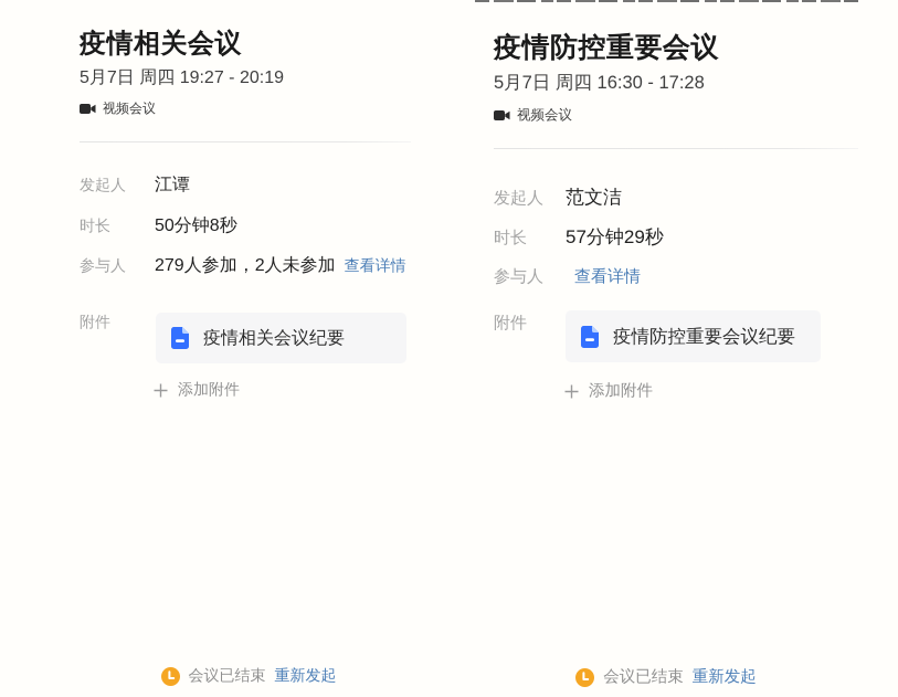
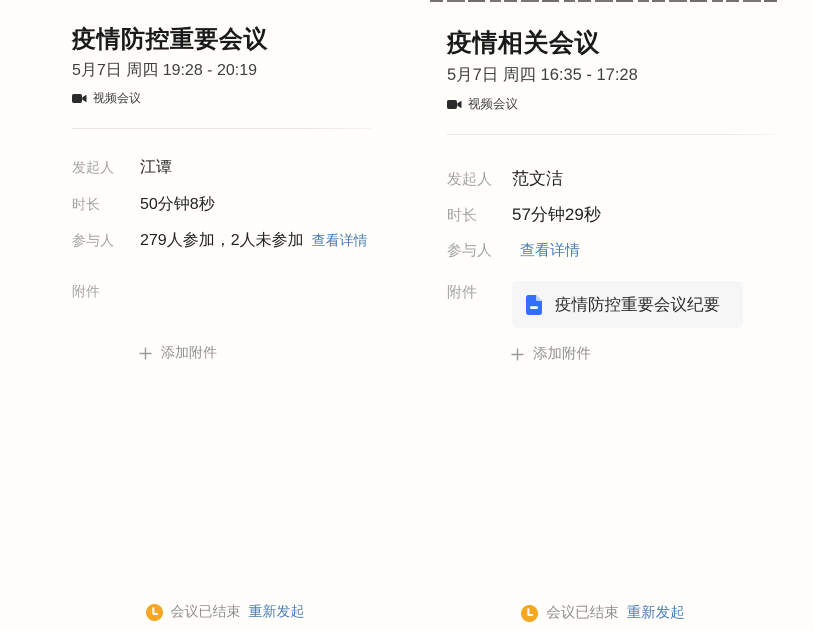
- 疫情相关会议
+ 疫情防控重要会议
- 5月7日 周四 19:27 - 20:19
+ 5月7日 周四 19:28 - 20:19
  视频会议
  发起人
  江谭
  时长
  50分钟8秒
  参与人
  279人参加，2人未参加
  查看详情
  附件
- 疫情相关会议纪要
  添加附件
  会议已结束
  重新发起
- 疫情防控重要会议
+ 疫情相关会议
- 5月7日 周四 16:30 - 17:28
+ 5月7日 周四 16:35 - 17:28
  视频会议
  发起人
  范文洁
  时长
  57分钟29秒
  参与人
  查看详情
  附件
  疫情防控重要会议纪要
  添加附件
  会议已结束
  重新发起
